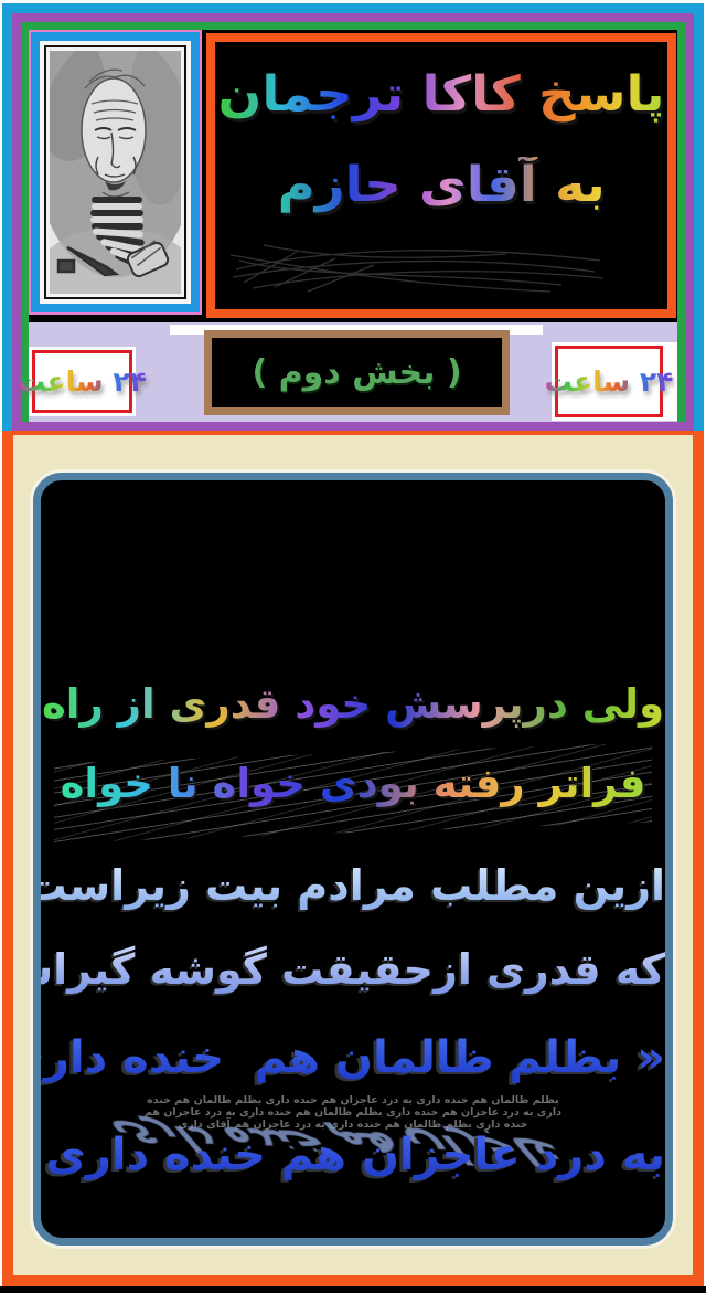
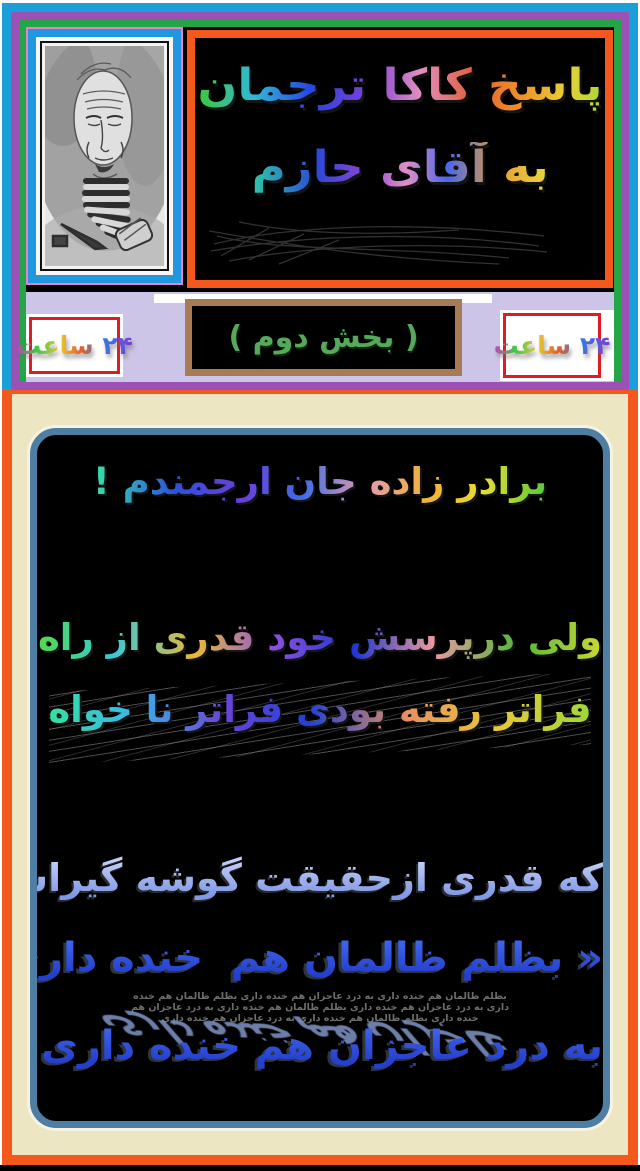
  پاسخ کاکا ترجمان
  به آقای حازم
  ۲۴ ساعت
  ( بخش دوم )
  ۲۴ ساعت
+ برادر زاده جان ارجمندم !
  ولی درپرسش خود قدری از راه
- فراتر رفته بودی خواه نا خواه
+ فراتر رفته بودی فراتر نا خواه
- ازین مطلب مرادم بیت زیراست
  که قدری ازحقیقت گوشه گیرا
  « بظلم ظالمان هم خنده دار
- بظلم ظالمان هم خنده داری به درد عاجزان هم خنده داری بظلم ظالمان هم خنده داری به درد عاجزان هم خنده داری بظلم ظالمان هم خنده داری به درد عاجزان هم خنده داری بظلم ظالمان هم خنده داری به درد عاجزان هم آقای داری
+ بظلم ظالمان هم خنده داری به درد عاجزان هم خنده داری بظلم ظالمان هم خنده داری به درد عاجزان هم خنده داری بظلم ظالمان هم خنده داری به درد عاجزان هم خنده داری بظلم ظالمان هم خنده داری به درد عاجزان هم خنده داری
  به درد عاجزان هم خنده داری
